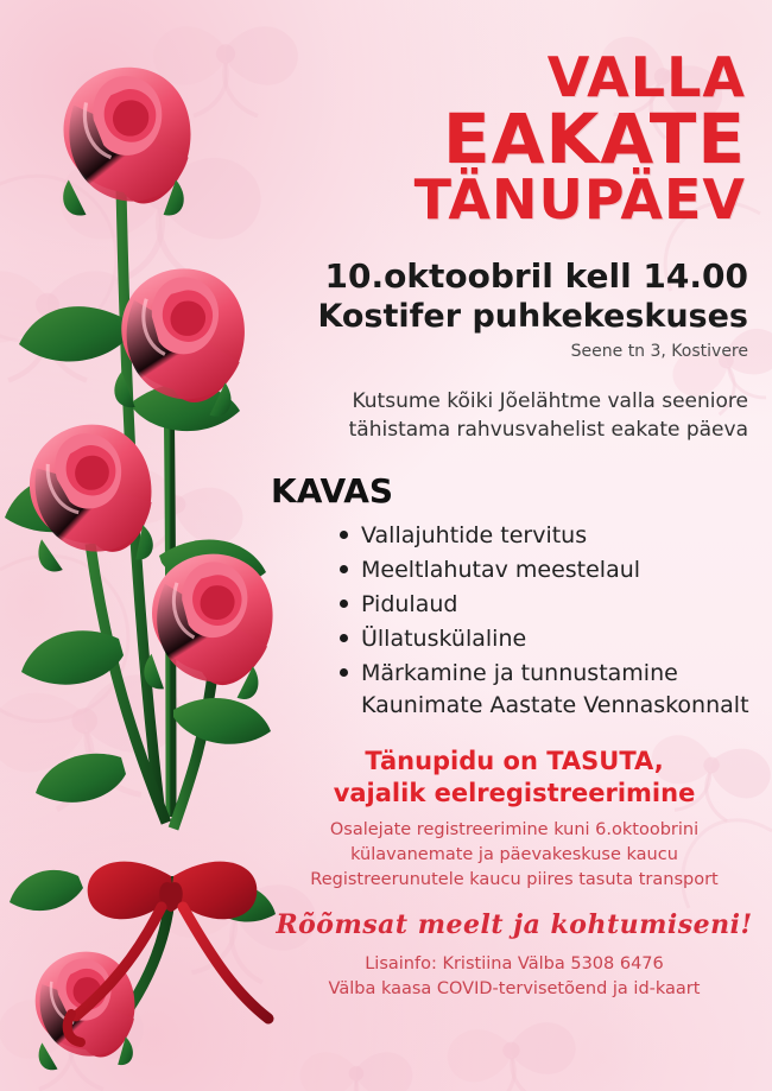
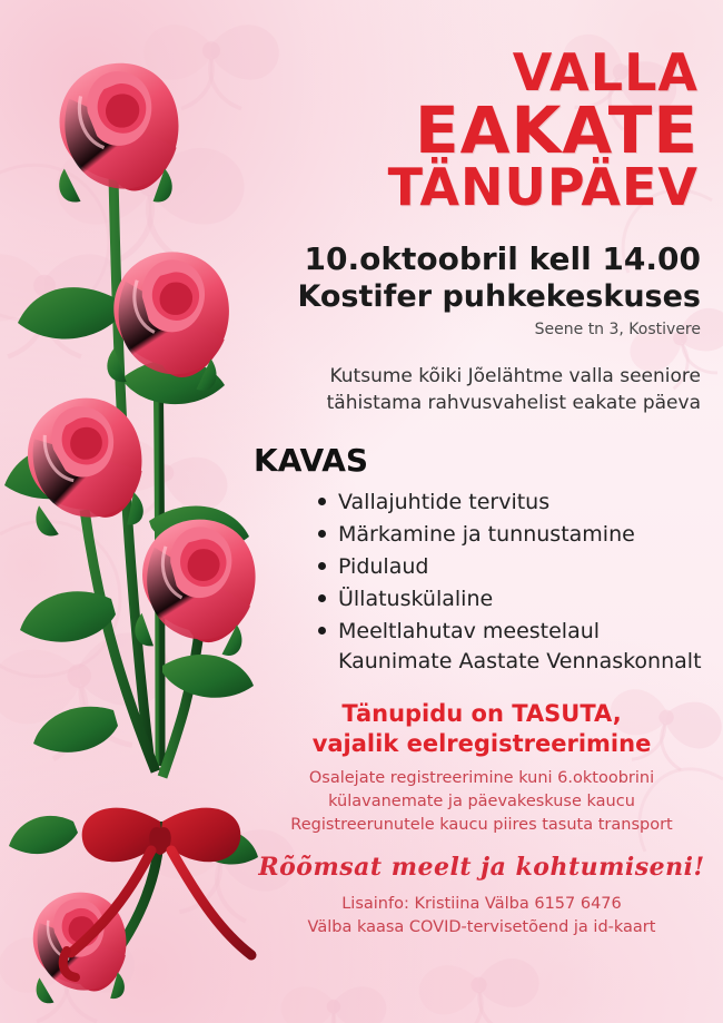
  VALLA
  EAKATE
  TÄNUPÄEV
  10.oktoobril kell 14.00
  Kostifer puhkekeskuses
  Seene tn 3, Kostivere
  Kutsume kõiki Jõelähtme valla seeniore
  tähistama rahvusvahelist eakate päeva
  KAVAS
  Vallajuhtide tervitus
- Meeltlahutav meestelaul
+ Märkamine ja tunnustamine
  Pidulaud
  Üllatuskülaline
- Märkamine ja tunnustamine
+ Meeltlahutav meestelaul
  Kaunimate Aastate Vennaskonnalt
  Tänupidu on TASUTA,
  vajalik eelregistreerimine
  Osalejate registreerimine kuni 6.oktoobrini
  külavanemate ja päevakeskuse kaucu
  Registreerunutele kaucu piires tasuta transport
  Rõõmsat meelt ja kohtumiseni!
- Lisainfo: Kristiina Välba 5308 6476
+ Lisainfo: Kristiina Välba 6157 6476
  Välba kaasa COVID-tervisetõend ja id-kaart
